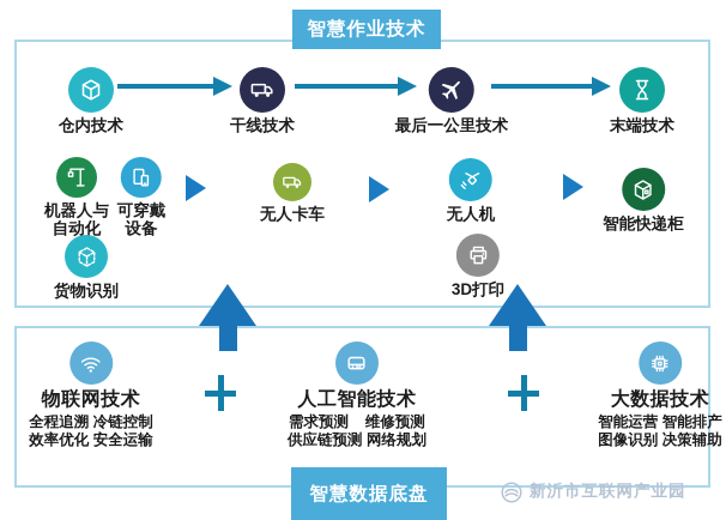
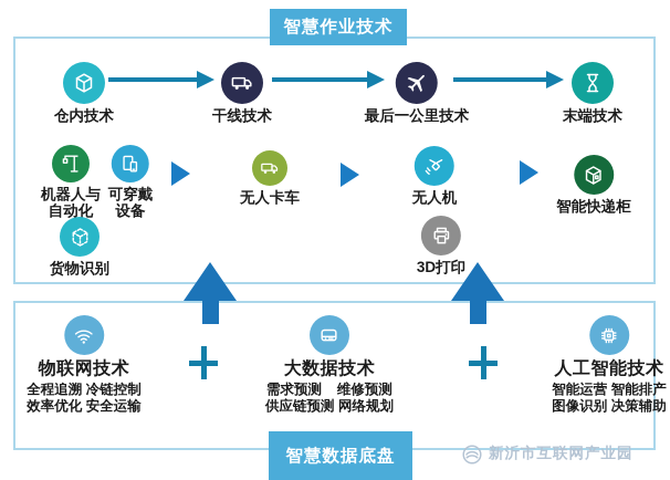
  智慧作业技术
  智慧数据底盘
  仓内技术
  干线技术
  最后一公里技术
  末端技术
  机器人与
  自动化
  可穿戴
  设备
  无人卡车
  无人机
  智能快递柜
  货物识别
  3D打印
  物联网技术
  全程追溯 冷链控制
  效率优化 安全运输
- 人工智能技术
+ 大数据技术
  需求预测 维修预测
  供应链预测 网络规划
- 大数据技术
+ 人工智能技术
  智能运营 智能排产
  图像识别 决策辅助
  新沂市互联网产业园
